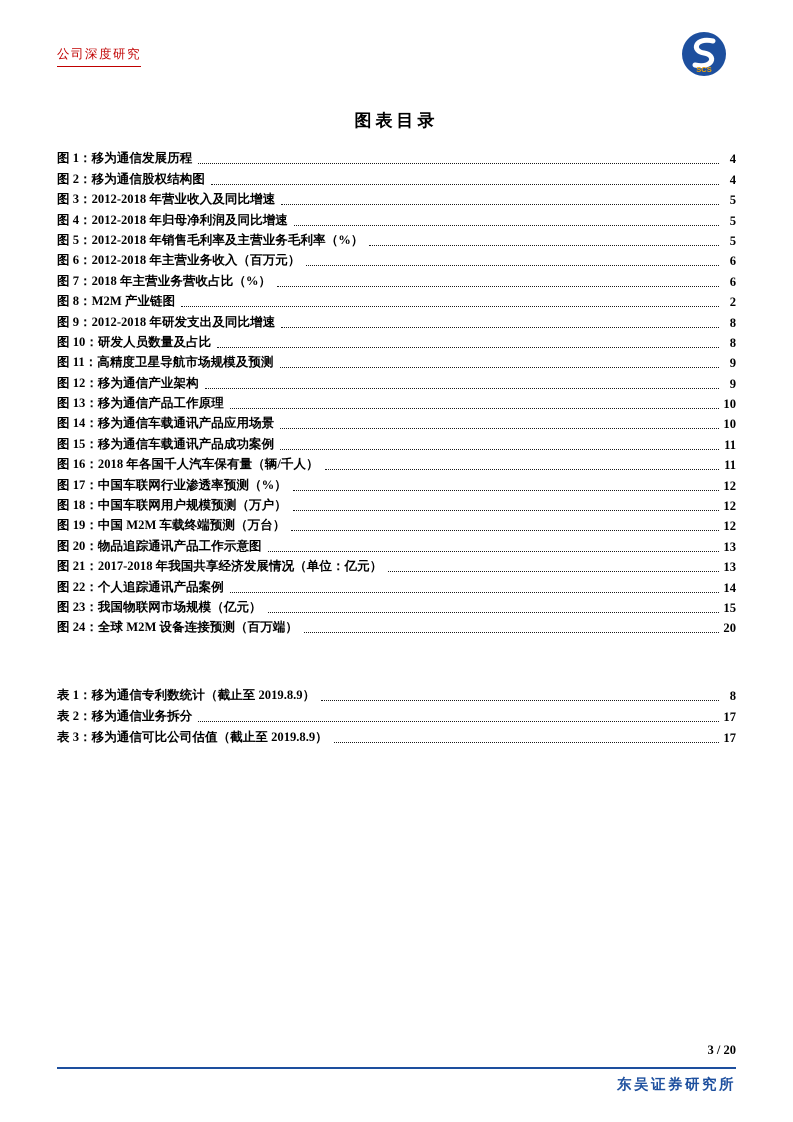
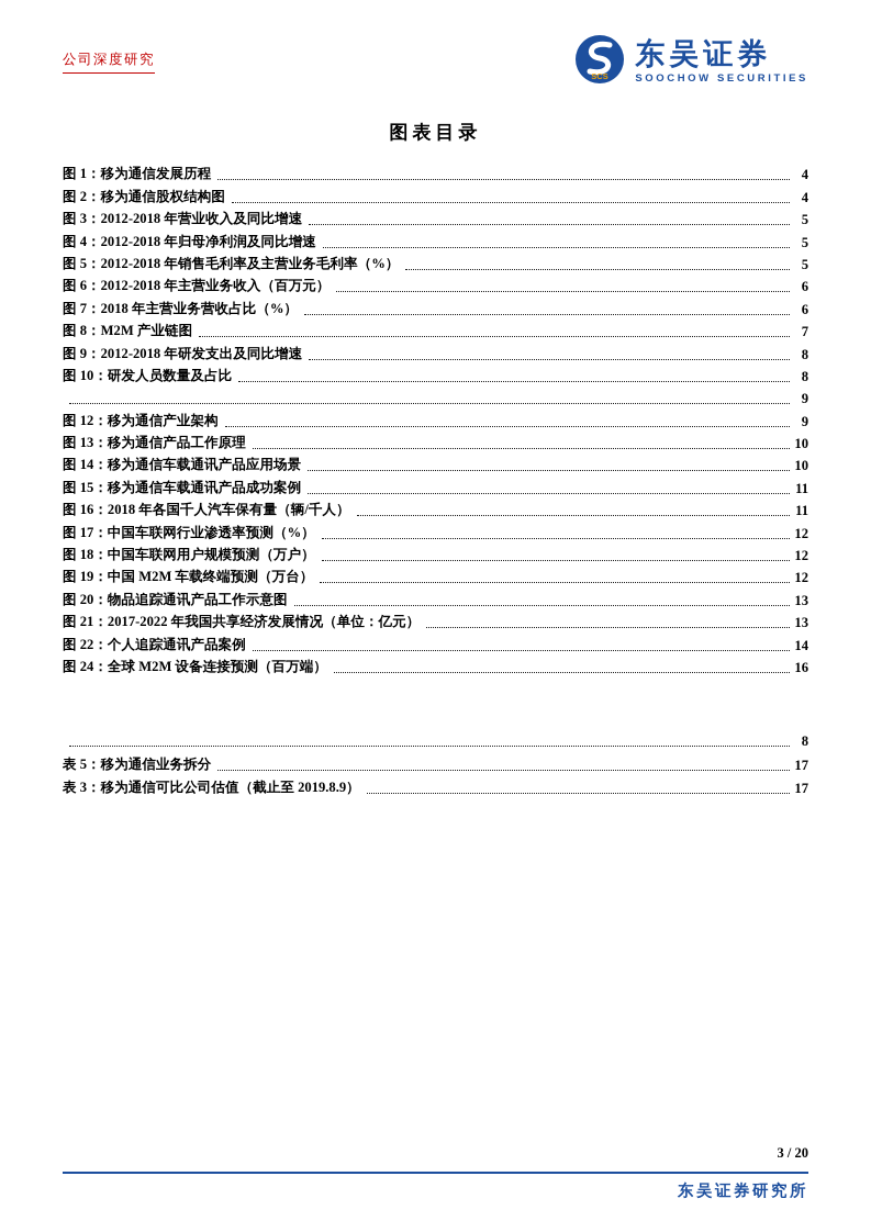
  公司深度研究
  SCS
+ 东吴证券
+ SOOCHOW SECURITIES
  图表目录
  图 1：移为通信发展历程
  4
  图 2：移为通信股权结构图
  4
  图 3：2012-2018 年营业收入及同比增速
  5
  图 4：2012-2018 年归母净利润及同比增速
  5
  图 5：2012-2018 年销售毛利率及主营业务毛利率（%）
  5
  图 6：2012-2018 年主营业务收入（百万元）
  6
  图 7：2018 年主营业务营收占比（%）
  6
  图 8：M2M 产业链图
- 2
+ 7
  图 9：2012-2018 年研发支出及同比增速
  8
  图 10：研发人员数量及占比
  8
- 图 11：高精度卫星导航市场规模及预测
  9
  图 12：移为通信产业架构
  9
  图 13：移为通信产品工作原理
  10
  图 14：移为通信车载通讯产品应用场景
  10
  图 15：移为通信车载通讯产品成功案例
  11
  图 16：2018 年各国千人汽车保有量（辆/千人）
  11
  图 17：中国车联网行业渗透率预测（%）
  12
  图 18：中国车联网用户规模预测（万户）
  12
  图 19：中国 M2M 车载终端预测（万台）
  12
  图 20：物品追踪通讯产品工作示意图
  13
- 图 21：2017-2018 年我国共享经济发展情况（单位：亿元）
+ 图 21：2017-2022 年我国共享经济发展情况（单位：亿元）
  13
  图 22：个人追踪通讯产品案例
  14
- 图 23：我国物联网市场规模（亿元）
- 15
  图 24：全球 M2M 设备连接预测（百万端）
- 20
+ 16
- 表 1：移为通信专利数统计（截止至 2019.8.9）
  8
- 表 2：移为通信业务拆分
+ 表 5：移为通信业务拆分
  17
  表 3：移为通信可比公司估值（截止至 2019.8.9）
  17
  3 / 20
  东吴证券研究所
